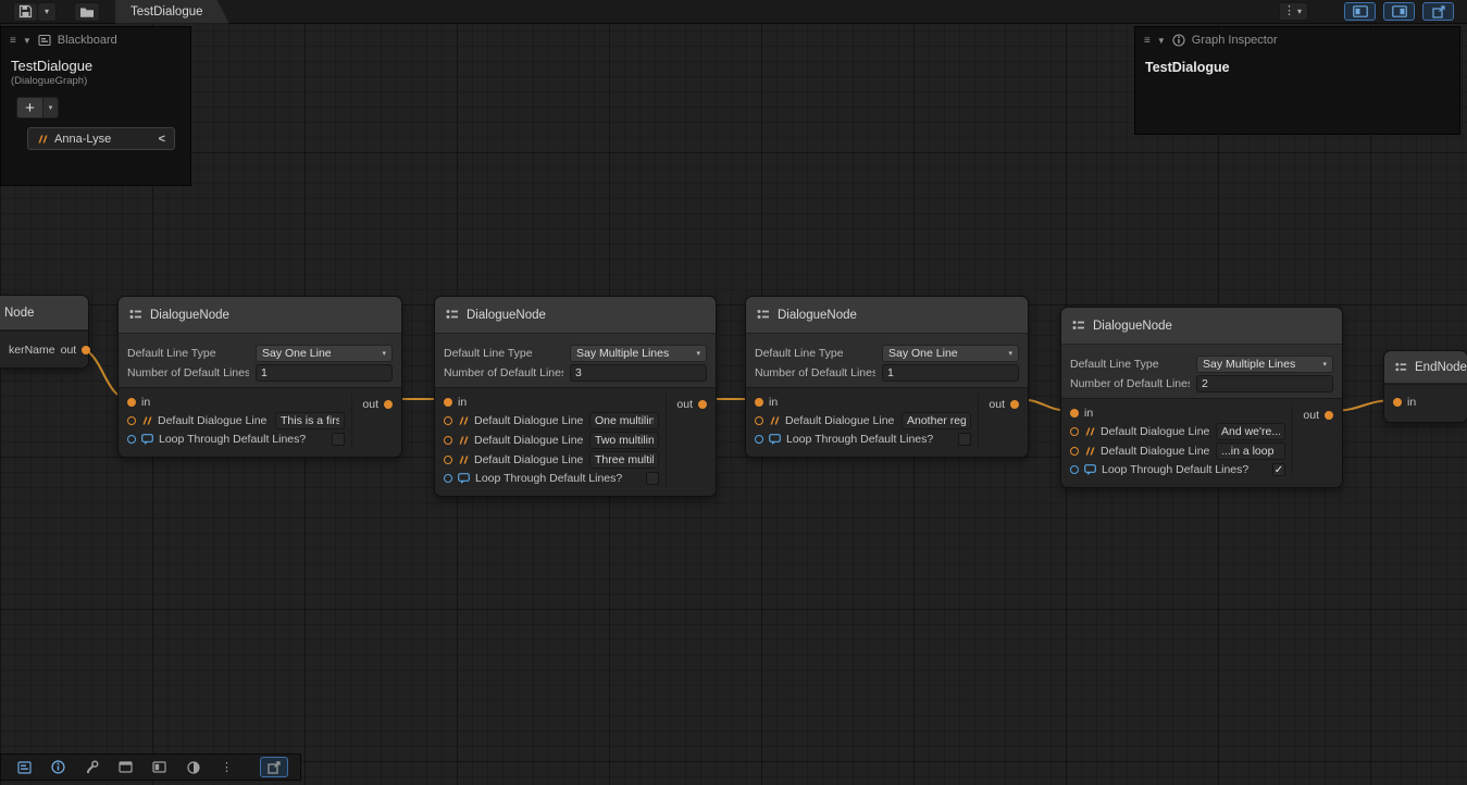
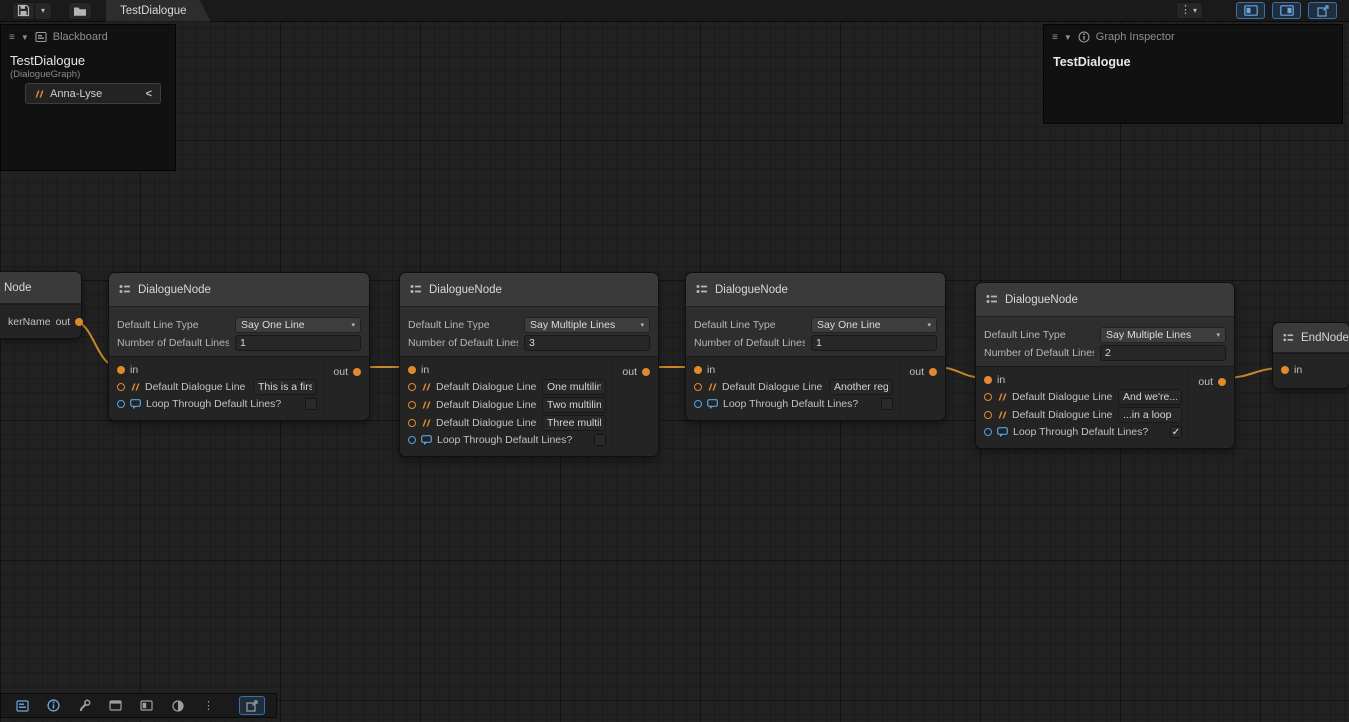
  ▾
  TestDialogue
  ⋮
  ▾
  ≡
  ▼
  Blackboard
  TestDialogue
  (DialogueGraph)
- +
  Anna-Lyse
  <
  ≡
  ▼
  Graph Inspector
  TestDialogue
  Node
  kerName
  out
  DialogueNode
  Default Line Type
  Say One Line
  Number of Default Lines
  1
  in
  Default Dialogue Line
  This is a firs
  Loop Through Default Lines?
  out
  DialogueNode
  Default Line Type
  Say Multiple Lines
  Number of Default Line
  3
  in
  Default Dialogue Line
  One multilin
  Default Dialogue Line
  Two multilin
  Default Dialogue Line
  Three multil
  Loop Through Default Lines?
  out
  DialogueNode
  Default Line Type
  Say One Line
  Number of Default Lines
  1
  in
  Default Dialogue Line
  Another reg
  Loop Through Default Lines?
  out
  DialogueNode
  Default Line Type
  Say Multiple Lines
  Number of Default Line
  2
  in
  Default Dialogue Line
  And we're...
  Default Dialogue Line
  ...in a loop
  Loop Through Default Lines?
  ✓
  out
  EndNode
  in
  ⋮
